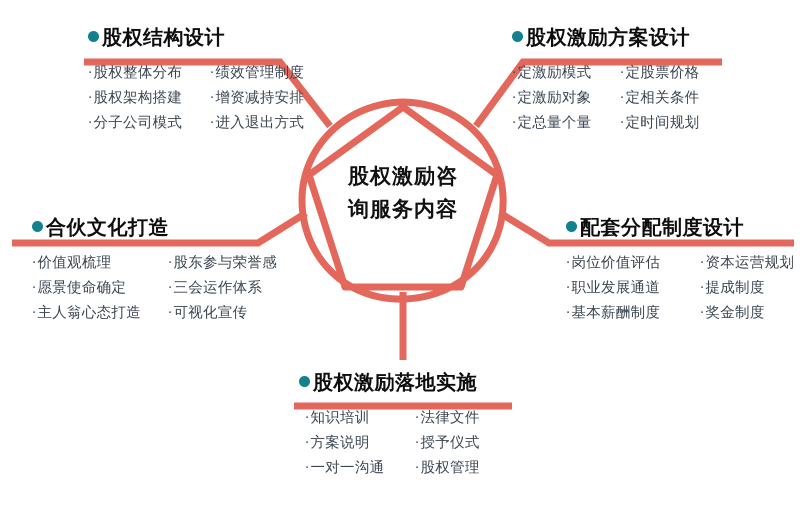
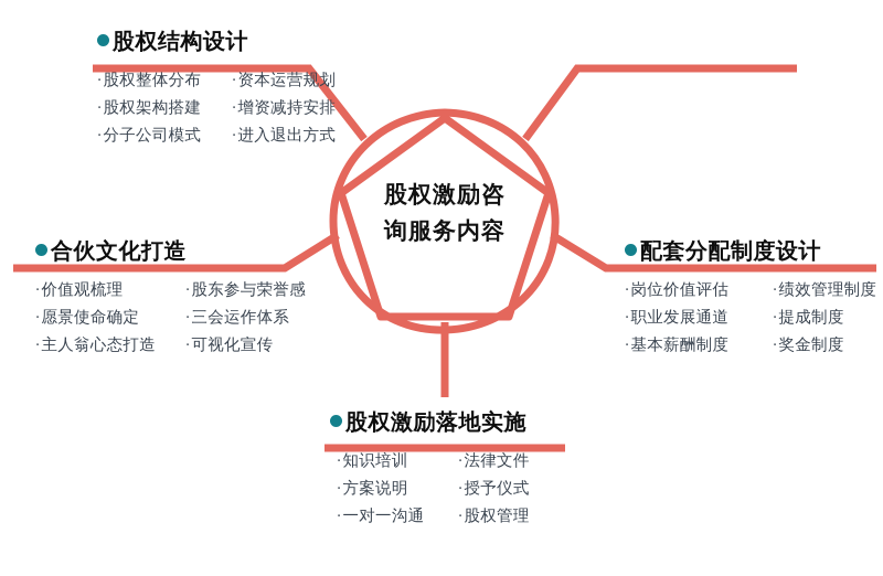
  股权激励咨
  询服务内容
  股权结构设计
  ·股权整体分布
  ·股权架构搭建
  ·分子公司模式
- ·绩效管理制度
+ ·资本运营规划
  ·增资减持安排
  ·进入退出方式
- 股权激励方案设计
- ·定激励模式
- ·定激励对象
- ·定总量个量
- ·定股票价格
- ·定相关条件
- ·定时间规划
  合伙文化打造
  ·价值观梳理
  ·愿景使命确定
  ·主人翁心态打造
  ·股东参与荣誉感
  ·三会运作体系
  ·可视化宣传
  配套分配制度设计
  ·岗位价值评估
  ·职业发展通道
  ·基本薪酬制度
- ·资本运营规划
+ ·绩效管理制度
  ·提成制度
  ·奖金制度
  股权激励落地实施
  ·知识培训
  ·方案说明
  ·一对一沟通
  ·法律文件
  ·授予仪式
  ·股权管理
